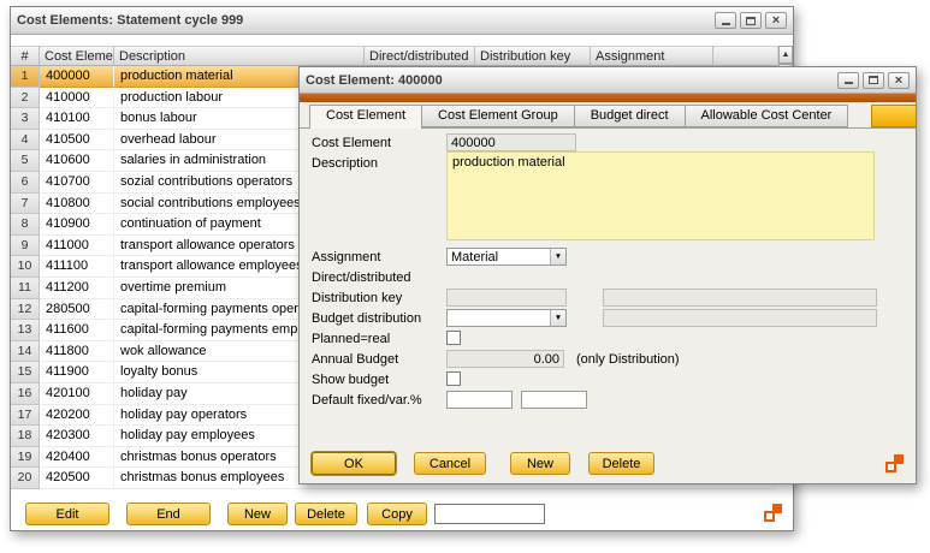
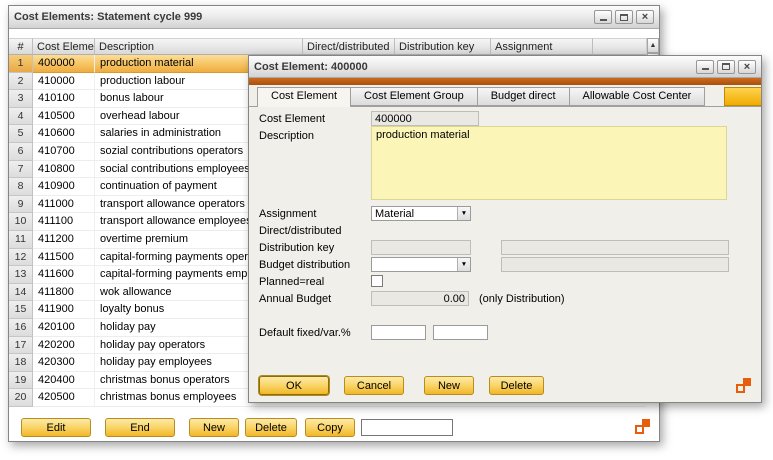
  Cost Elements: Statement cycle 999
  ×
  #
  Cost Eleme
  Description
  Direct/distributed
  Distribution key
  Assignment
  1
  400000
  production material
  2
  410000
  production labour
  3
  410100
  bonus labour
  4
  410500
  overhead labour
  5
  410600
  salaries in administration
  6
  410700
  sozial contributions operators
  7
  410800
  social contributions employee
  8
  410900
  continuation of payment
  9
  411000
  transport allowance operators
  10
  411100
  transport allowance employee
  11
  411200
  overtime premium
  12
- 280500
+ 411500
  capital-forming payments oper
  13
  411600
  capital-forming payments emp
  14
  411800
  wok allowance
  15
  411900
  loyalty bonus
  16
  420100
  holiday pay
  17
  420200
  holiday pay operators
  18
  420300
  holiday pay employees
  19
  420400
  christmas bonus operators
  20
  420500
  christmas bonus employees
  Edit
  End
  New
  Delete
  Copy
  Cost Element: 400000
  ×
  Cost Element
  Cost Element Group
  Budget direct
  Allowable Cost Center
  Cost Element
  400000
  Description
  production material
  Assignment
  Material
  Direct/distributed
  Distribution key
  Budget distribution
  Planned=real
  Annual Budget
  0.00
  (only Distribution)
- Show budget
  Default fixed/var.%
  OK
  Cancel
  New
  Delete
